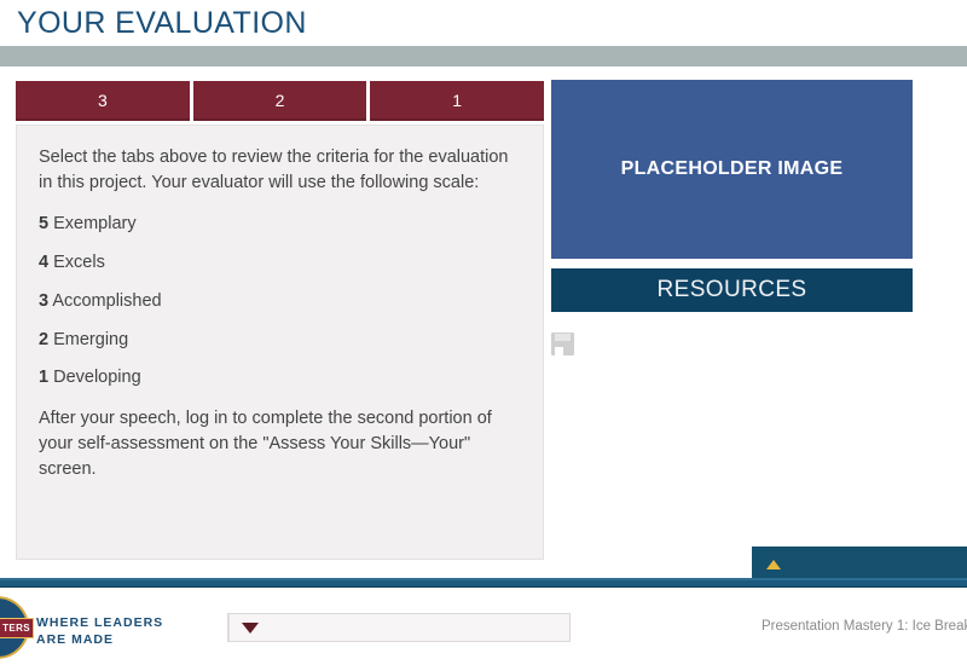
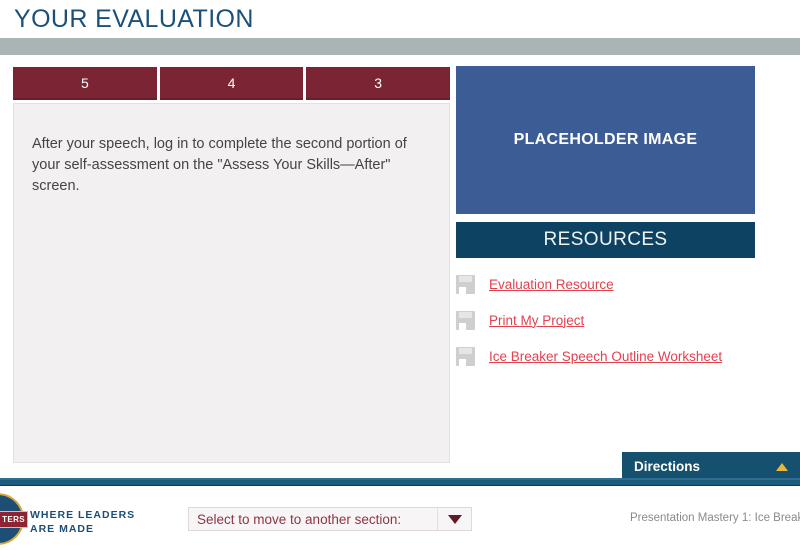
  YOUR EVALUATION
+ 5
+ 4
  3
- 2
- 1
- Select the tabs above to review the criteria for the evaluation in this project. Your evaluator will use the following scale:
- 5 Exemplary
- 4 Excels
- 3 Accomplished
- 2 Emerging
- 1 Developing
- After your speech, log in to complete the second portion of your self-assessment on the "Assess Your Skills—Your" screen.
+ After your speech, log in to complete the second portion of your self-assessment on the "Assess Your Skills—After" screen.
  PLACEHOLDER IMAGE
  RESOURCES
+ Evaluation Resource
+ Print My Project
+ Ice Breaker Speech Outline Worksheet
+ Directions
  TERS
  WHERE LEADERS
  ARE MADE
+ Select to move to another section:
  Presentation Mastery 1: Ice Brea
